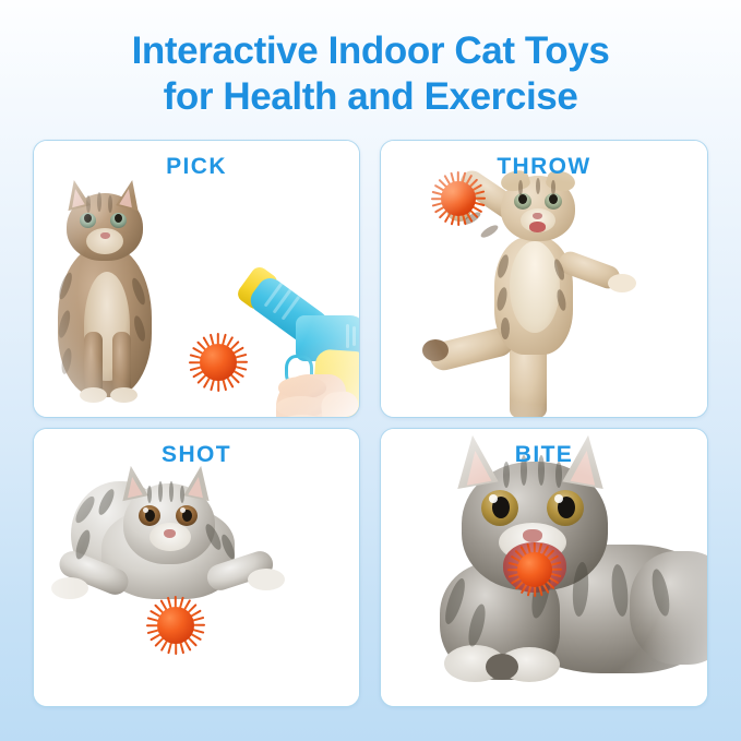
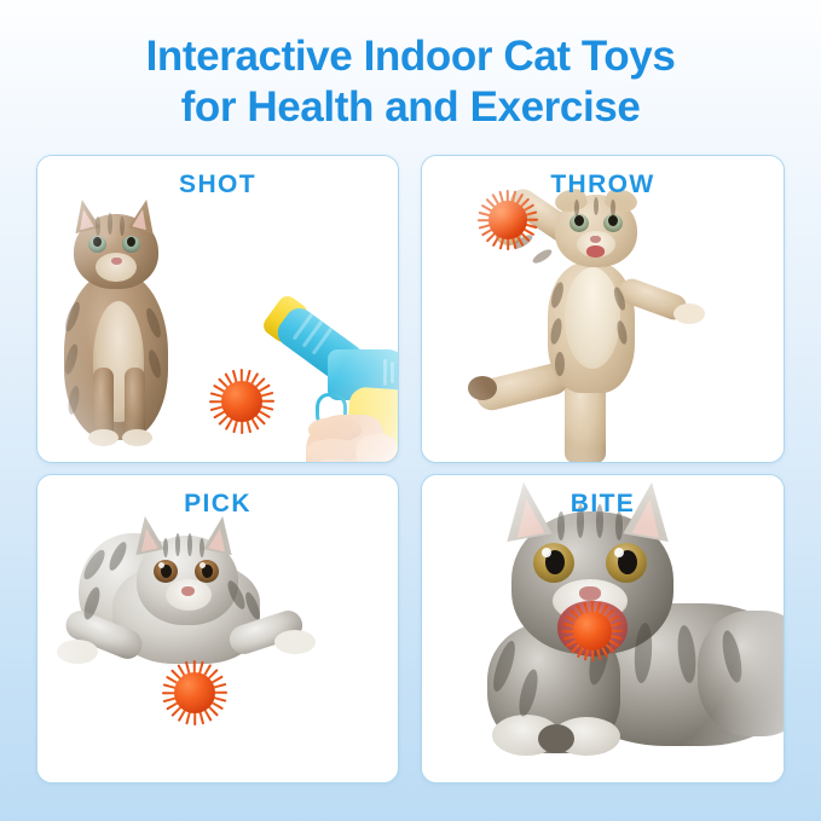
  Interactive Indoor Cat Toys
  for Health and Exercise
- PICK
+ SHOT
  THROW
- SHOT
+ PICK
  BITE
